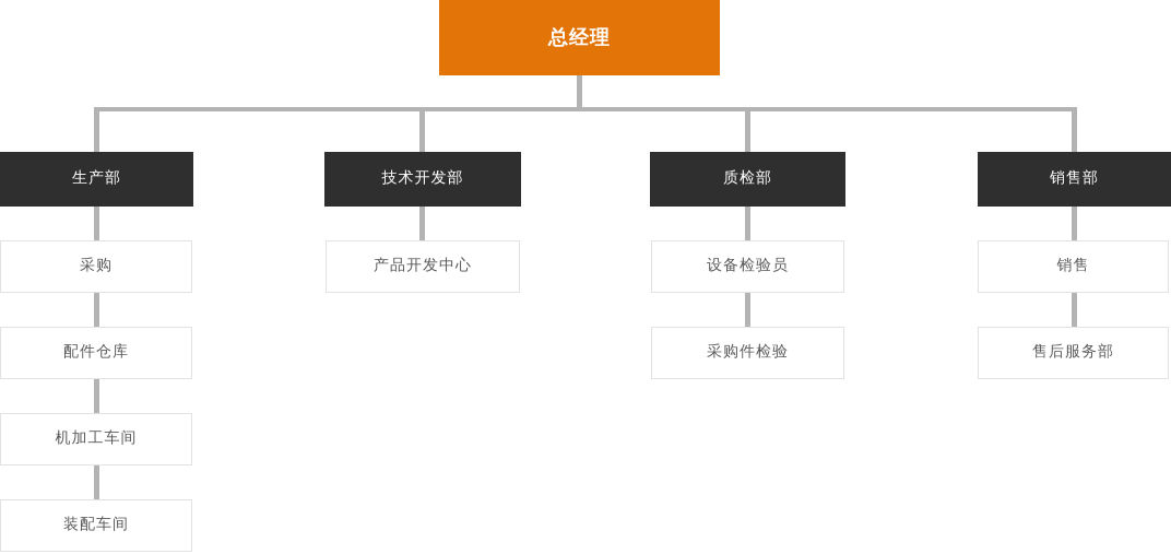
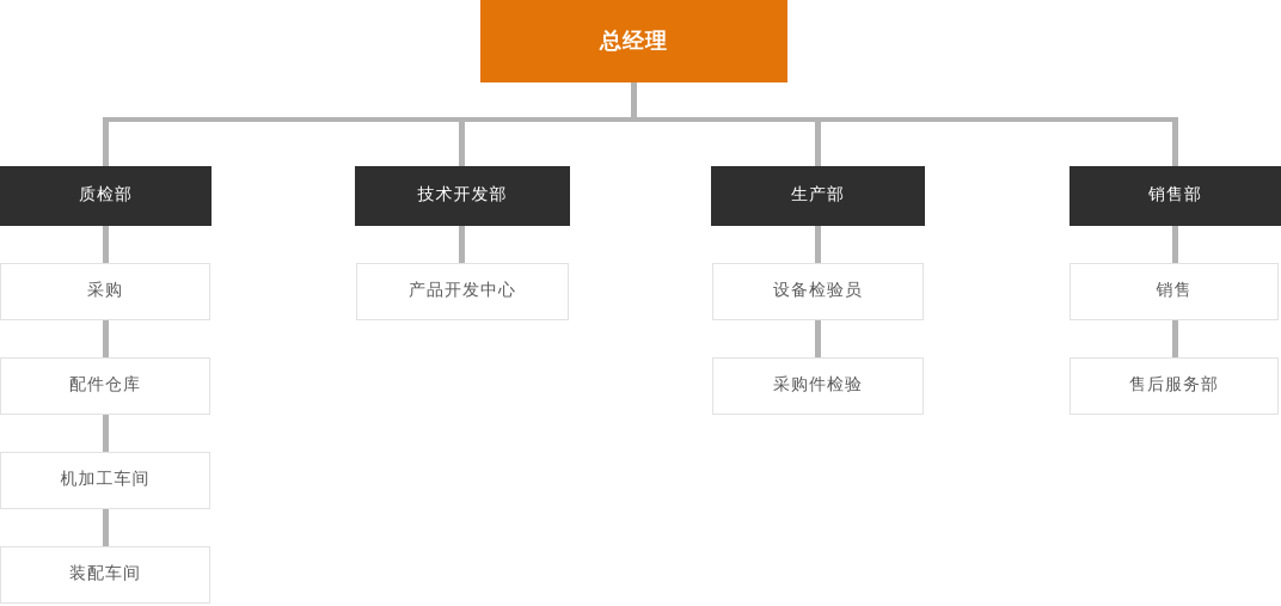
  总经理
- 生产部
+ 质检部
  技术开发部
- 质检部
+ 生产部
  销售部
  采购
  配件仓库
  机加工车间
  装配车间
  产品开发中心
  设备检验员
  采购件检验
  销售
  售后服务部
